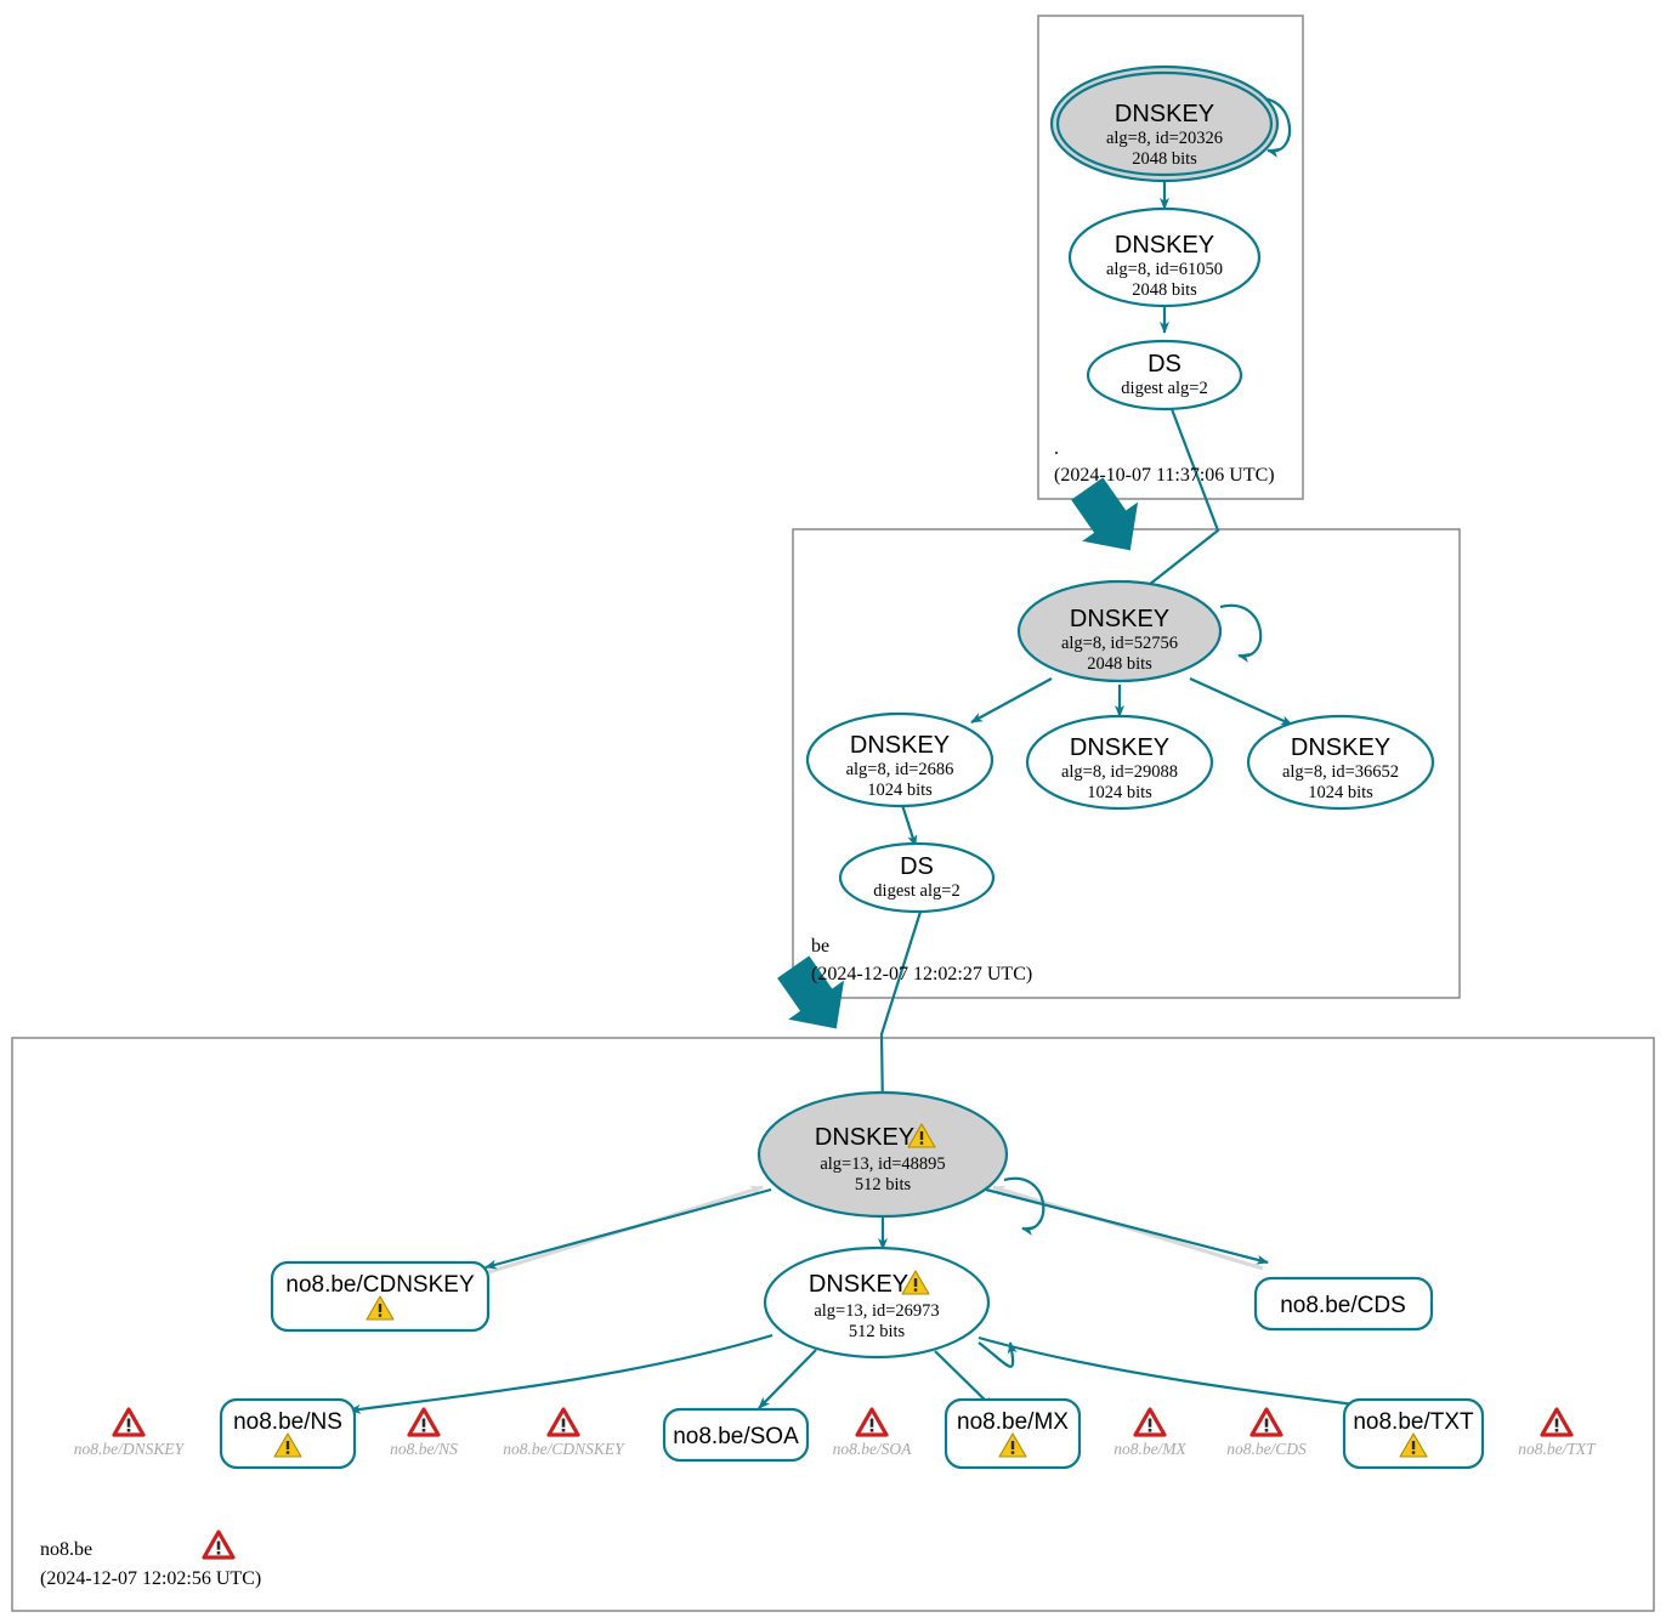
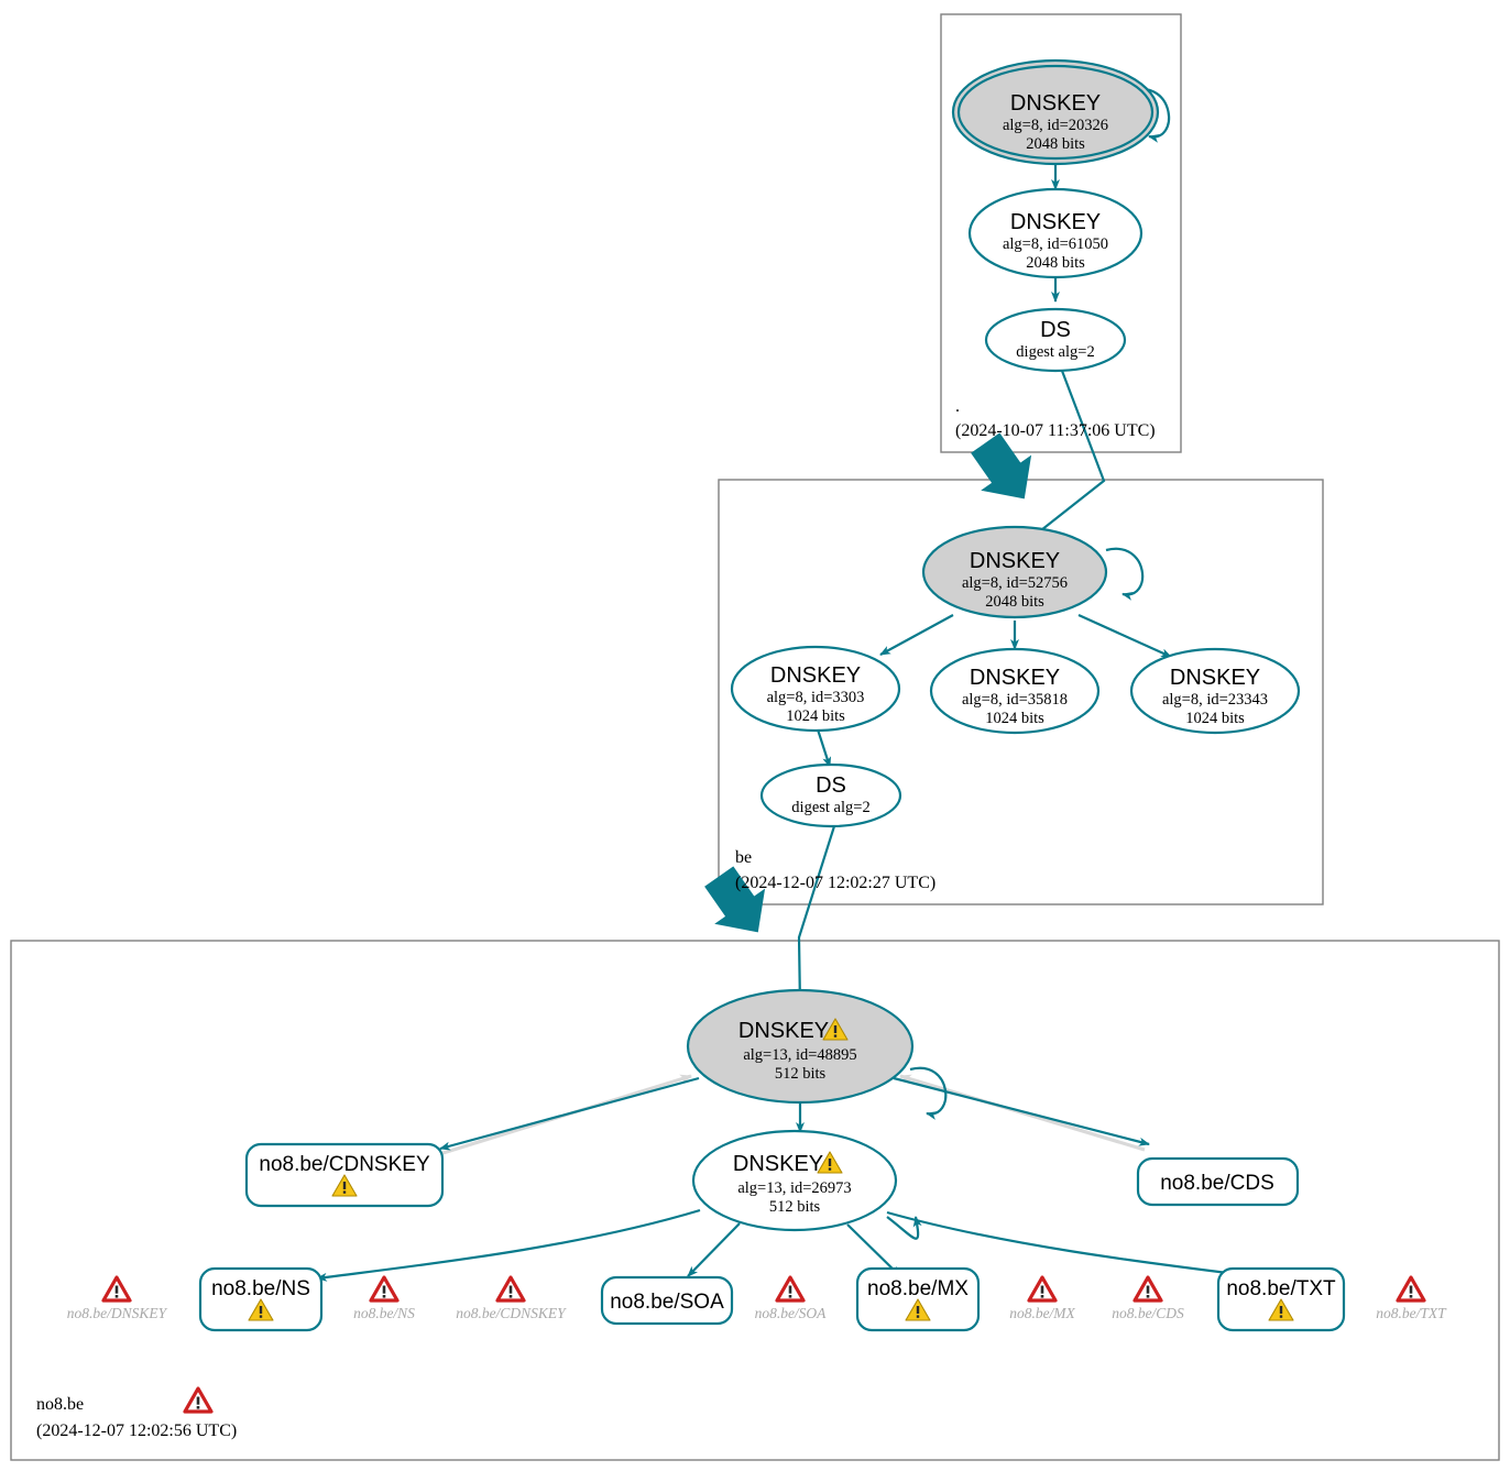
  DNSKEY
  alg=8, id=20326
  2048 bits
  DNSKEY
  alg=8, id=61050
  2048 bits
  DS
  digest alg=2
  .
  (2024-10-07 11:37:06 UTC)
  DNSKEY
  alg=8, id=52756
  2048 bits
  DNSKEY
- alg=8, id=2686
+ alg=8, id=3303
  1024 bits
  DNSKEY
- alg=8, id=29088
+ alg=8, id=35818
  1024 bits
  DNSKEY
- alg=8, id=36652
+ alg=8, id=23343
  1024 bits
  DS
  digest alg=2
  be
  (2024-12-07 12:02:27 UTC)
  DNSKEY
  alg=13, id=48895
  512 bits
  DNSKEY
  alg=13, id=26973
  512 bits
  no8.be/CDNSKEY
  no8.be/CDS
  no8.be/NS
  no8.be/SOA
  no8.be/MX
  no8.be/TXT
  no8.be/DNSKEY
  no8.be/NS
  no8.be/CDNSKEY
  no8.be/SOA
  no8.be/MX
  no8.be/CDS
  no8.be/TXT
  no8.be
  (2024-12-07 12:02:56 UTC)
